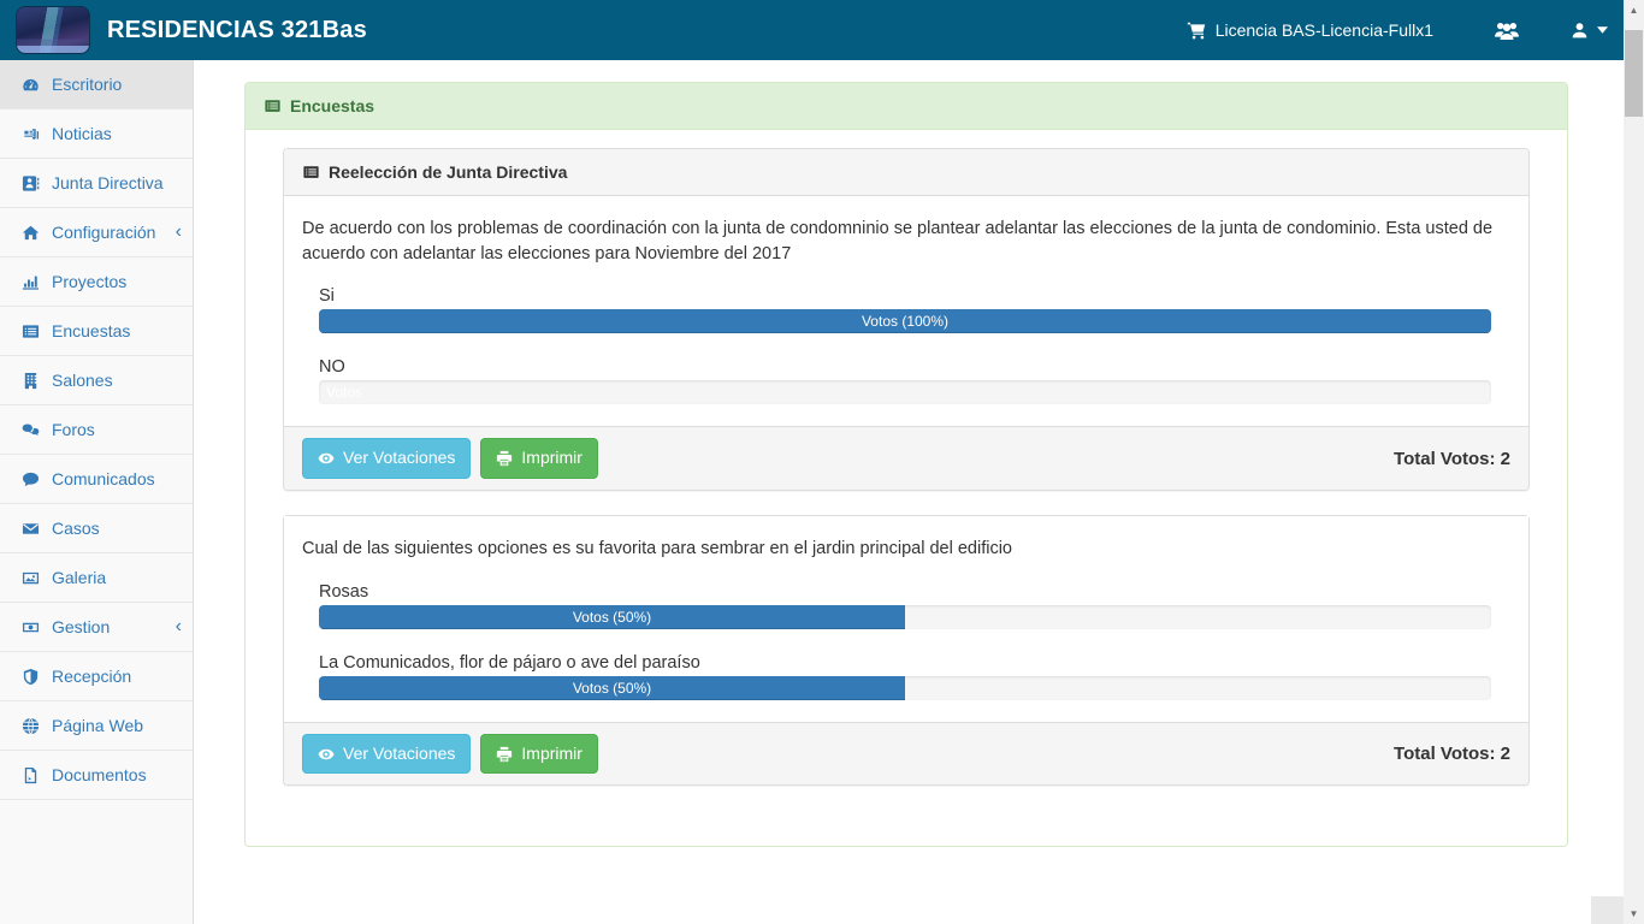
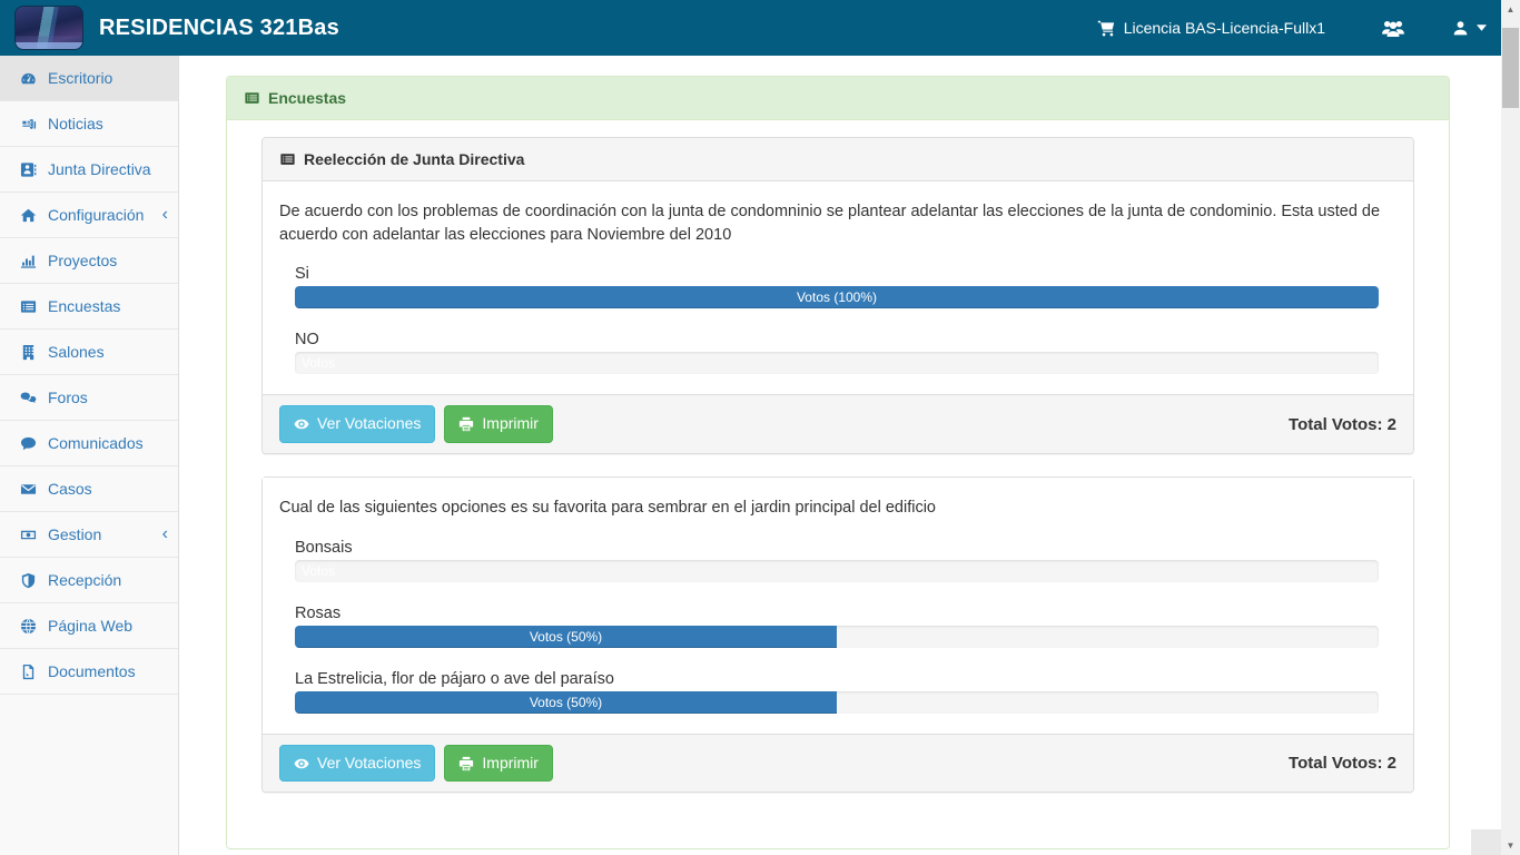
  RESIDENCIAS 321Bas
  Licencia BAS-Licencia-Fullx1
  Escritorio
  Noticias
  Junta Directiva
  Configuración
  ‹
  Proyectos
  Encuestas
  Salones
  Foros
  Comunicados
  Casos
- Galeria
  Gestion
  ‹
  Recepción
  Página Web
  Documentos
  Encuestas
  Reelección de Junta Directiva
- De acuerdo con los problemas de coordinación con la junta de condomninio se plantear adelantar las elecciones de la junta de condominio. Esta usted de acuerdo con adelantar las elecciones para Noviembre del 2017
+ De acuerdo con los problemas de coordinación con la junta de condomninio se plantear adelantar las elecciones de la junta de condominio. Esta usted de acuerdo con adelantar las elecciones para Noviembre del 2010
  Si
  Votos (100%)
  NO
  Ver Votaciones
  Imprimir
  Total Votos: 2
  Cual de las siguientes opciones es su favorita para sembrar en el jardin principal del edificio
+ Bonsais
  Rosas
  Votos (50%)
- La Comunicados, flor de pájaro o ave del paraíso
+ La Estrelicia, flor de pájaro o ave del paraíso
  Votos (50%)
  Ver Votaciones
  Imprimir
  Total Votos: 2
  ▲
  ▼
